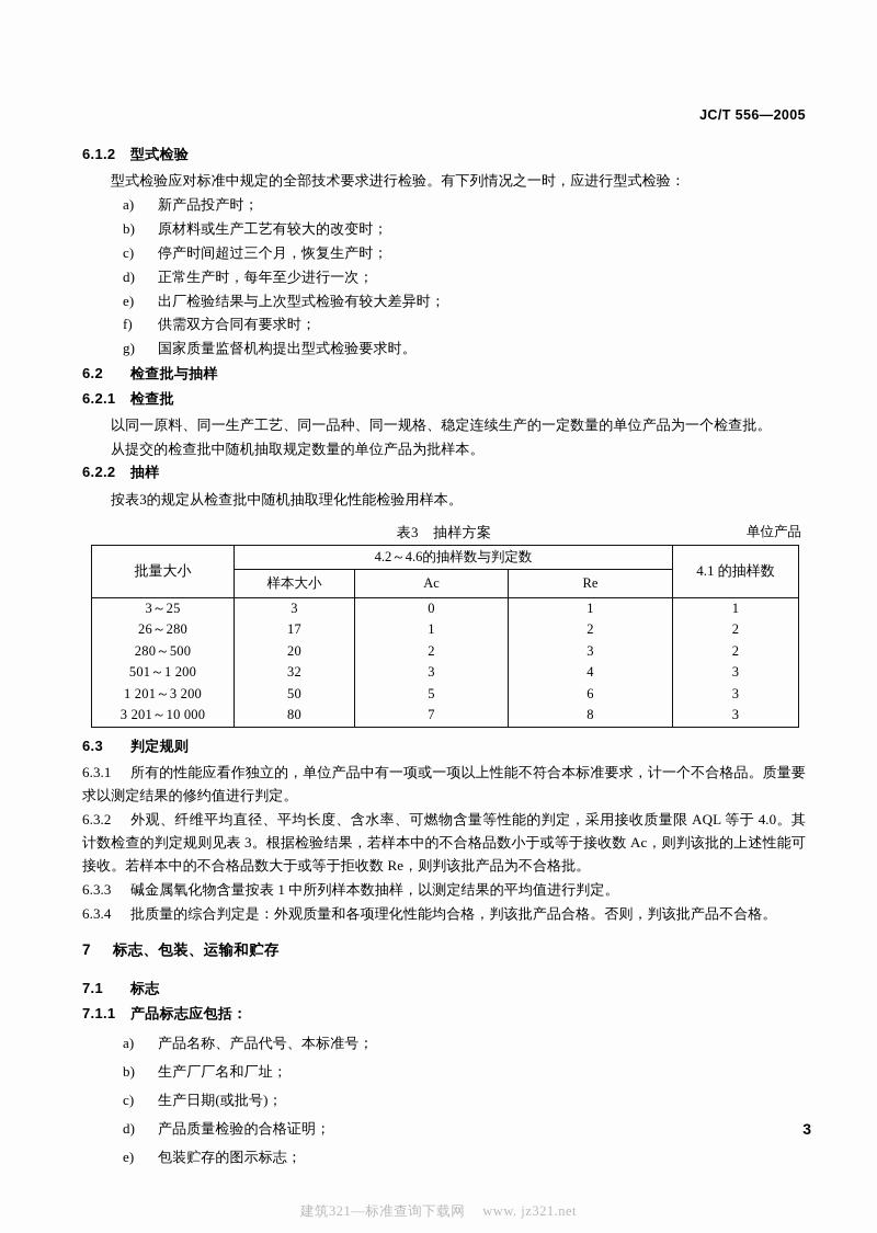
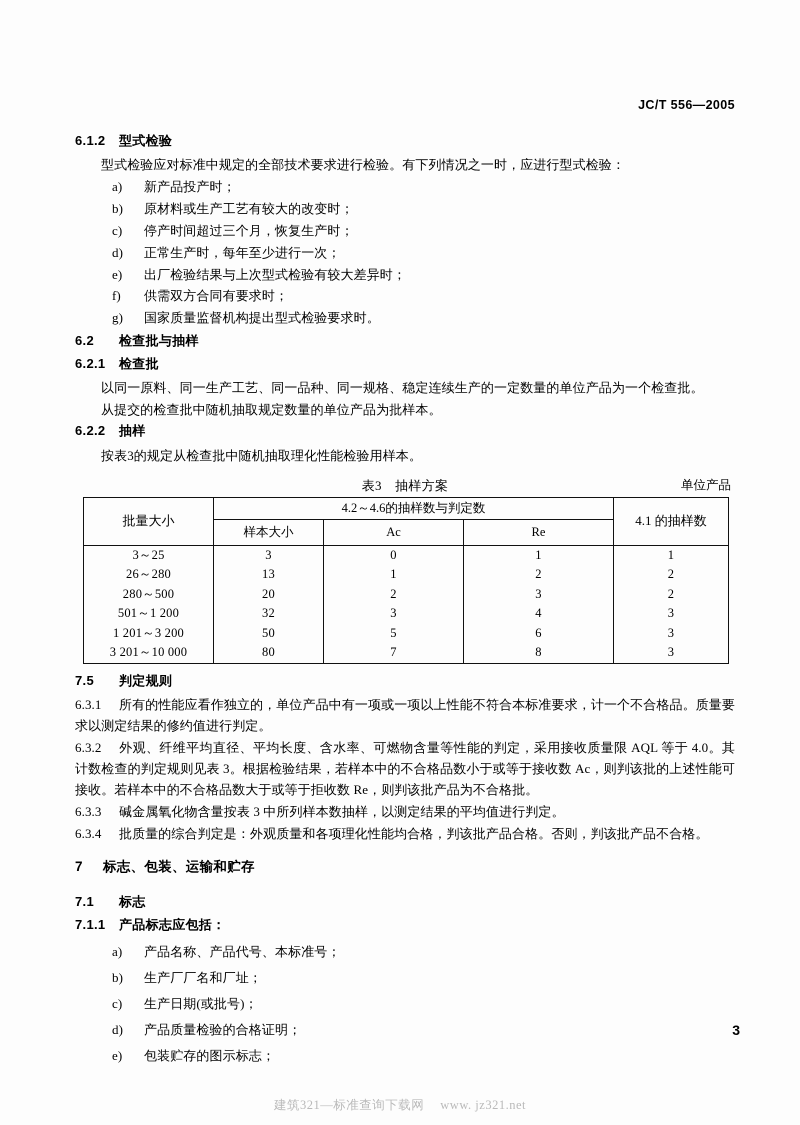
  JC/T 556—2005
  6.1.2 型式检验
  型式检验应对标准中规定的全部技术要求进行检验。有下列情况之一时，应进行型式检验：
  a)
  新产品投产时；
  b)
  原材料或生产工艺有较大的改变时；
  c)
  停产时间超过三个月，恢复生产时；
  d)
  正常生产时，每年至少进行一次；
  e)
  出厂检验结果与上次型式检验有较大差异时；
  f)
  供需双方合同有要求时；
  g)
  国家质量监督机构提出型式检验要求时。
  6.2 检查批与抽样
  6.2.1 检查批
  以同一原料、同一生产工艺、同一品种、同一规格、稳定连续生产的一定数量的单位产品为一个检查批。
  从提交的检查批中随机抽取规定数量的单位产品为批样本。
  6.2.2 抽样
  按表3的规定从检查批中随机抽取理化性能检验用样本。
  表3 抽样方案
  单位产品
  批量大小	4.2～4.6的抽样数与判定数	4.1 的抽样数
  样本大小	Ac	Re
  3～25	3	0	1	1
- 26～280	17	1	2	2
+ 26～280	13	1	2	2
  280～500	20	2	3	2
  501～1 200	32	3	4	3
  1 201～3 200	50	5	6	3
  3 201～10 000	80	7	8	3
- 6.3 判定规则
+ 7.5 判定规则
  6.3.1 所有的性能应看作独立的，单位产品中有一项或一项以上性能不符合本标准要求，计一个不合格品。质量要求以测定结果的修约值进行判定。
  6.3.2 外观、纤维平均直径、平均长度、含水率、可燃物含量等性能的判定，采用接收质量限 AQL 等于 4.0。其计数检查的判定规则见表 3。根据检验结果，若样本中的不合格品数小于或等于接收数 Ac，则判该批的上述性能可接收。若样本中的不合格品数大于或等于拒收数 Re，则判该批产品为不合格批。
- 6.3.3 碱金属氧化物含量按表 1 中所列样本数抽样，以测定结果的平均值进行判定。
+ 6.3.3 碱金属氧化物含量按表 3 中所列样本数抽样，以测定结果的平均值进行判定。
  6.3.4 批质量的综合判定是：外观质量和各项理化性能均合格，判该批产品合格。否则，判该批产品不合格。
  7 标志、包装、运输和贮存
  7.1 标志
  7.1.1 产品标志应包括：
  a)
  产品名称、产品代号、本标准号；
  b)
  生产厂厂名和厂址；
  c)
  生产日期(或批号)；
  d)
  产品质量检验的合格证明；
  e)
  包装贮存的图示标志；
  3
  建筑321—标准查询下载网 www. jz321.net
